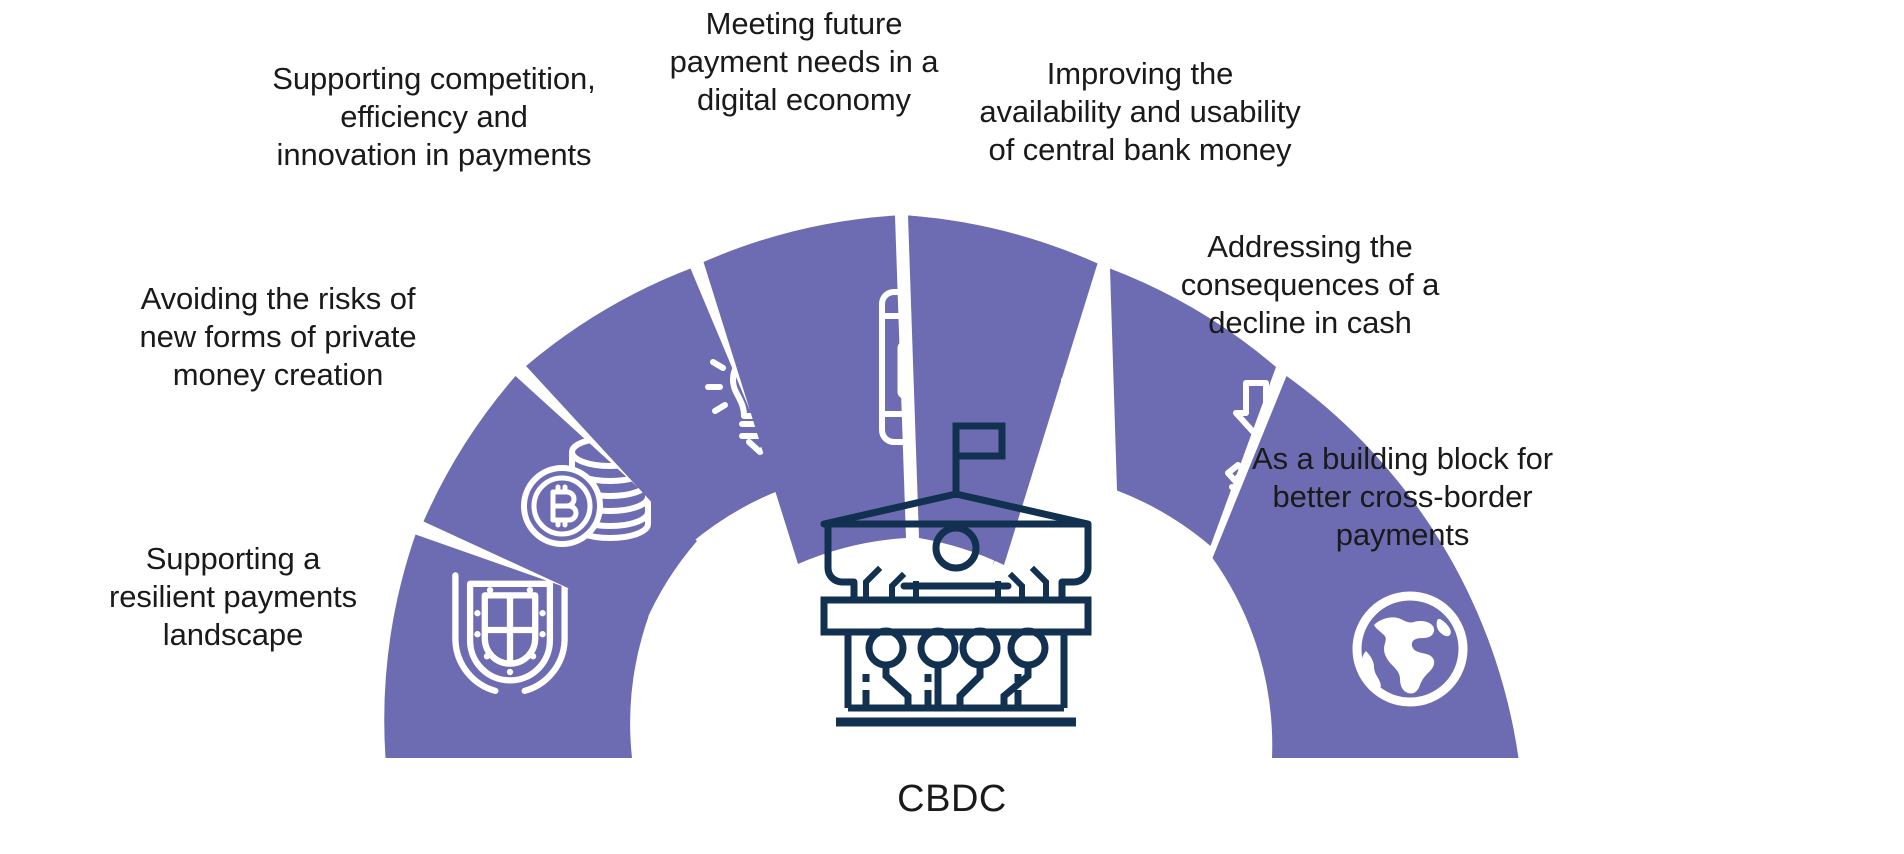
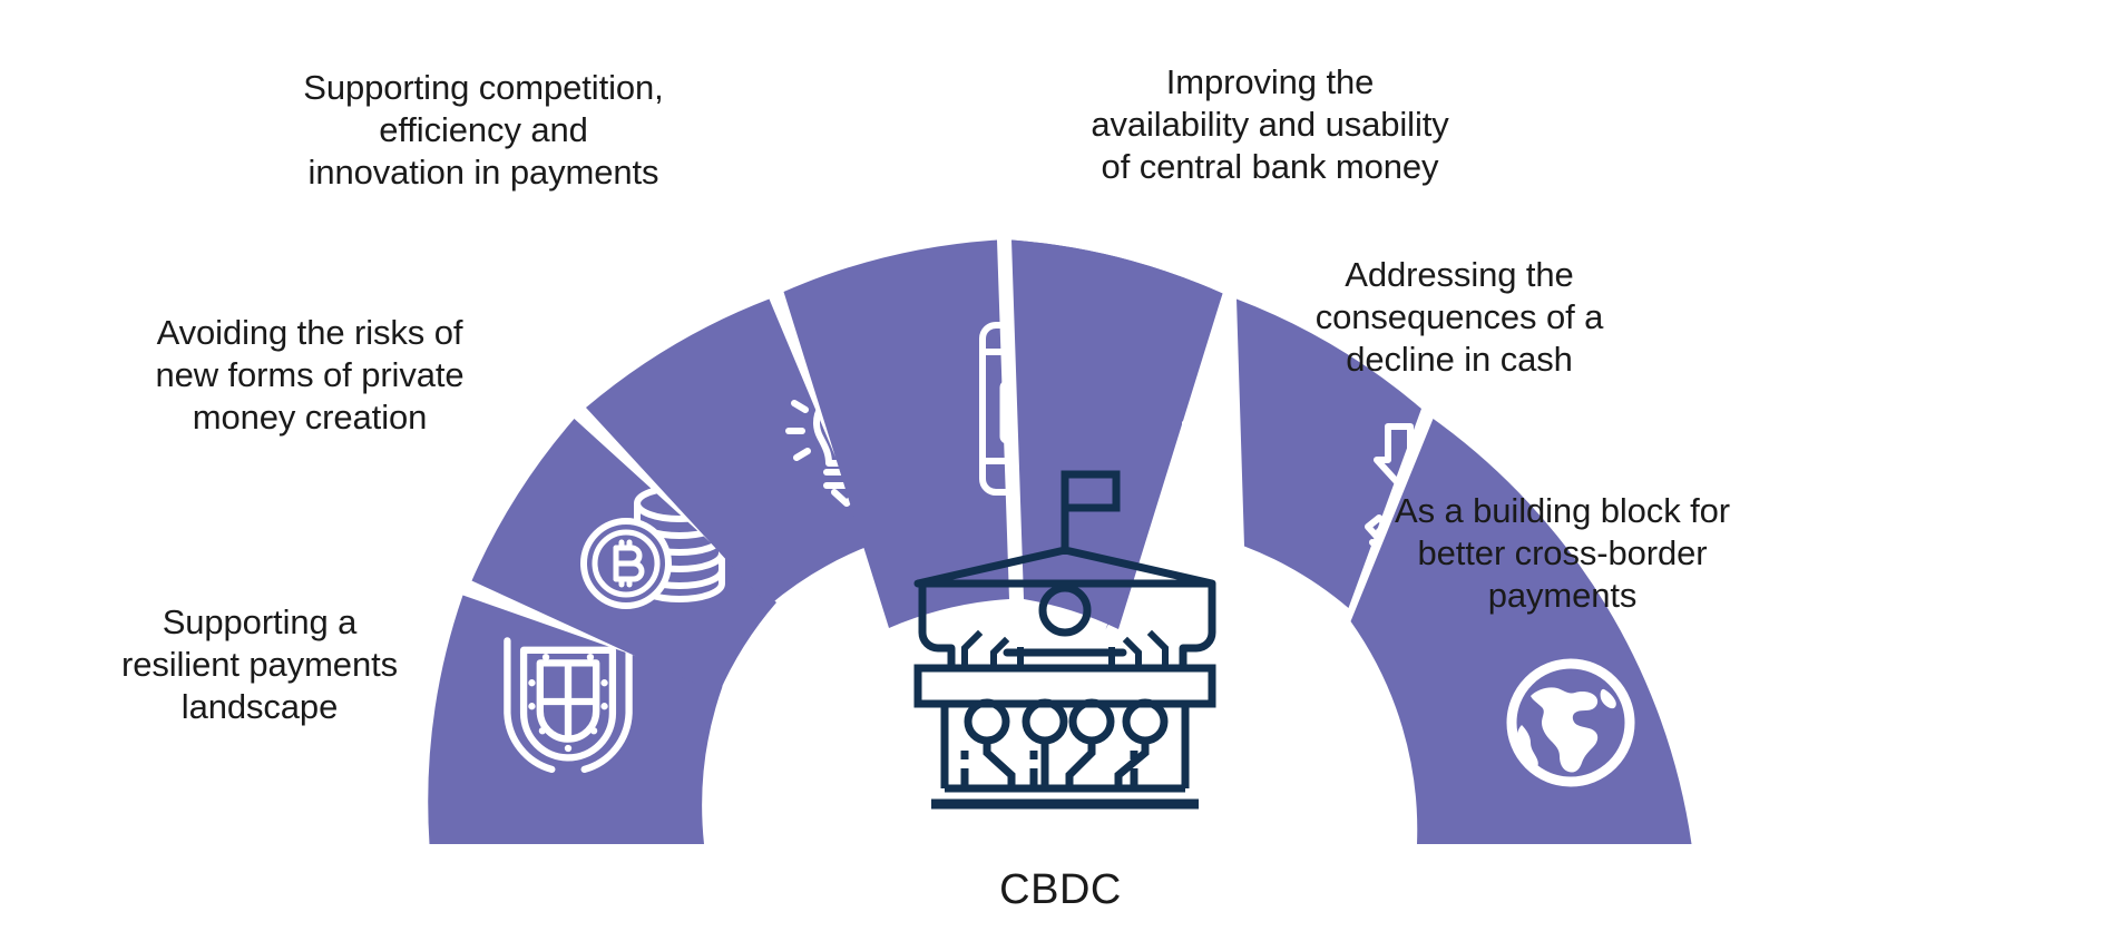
  Supporting a
  resilient payments
  landscape
  Avoiding the risks of
  new forms of private
  money creation
  Supporting competition,
  efficiency and
  innovation in payments
- Meeting future
- payment needs in a
- digital economy
  Improving the
  availability and usability
  of central bank money
  Addressing the
  consequences of a
  decline in cash
  As a building block for
  better cross-border
  payments
  CBDC
